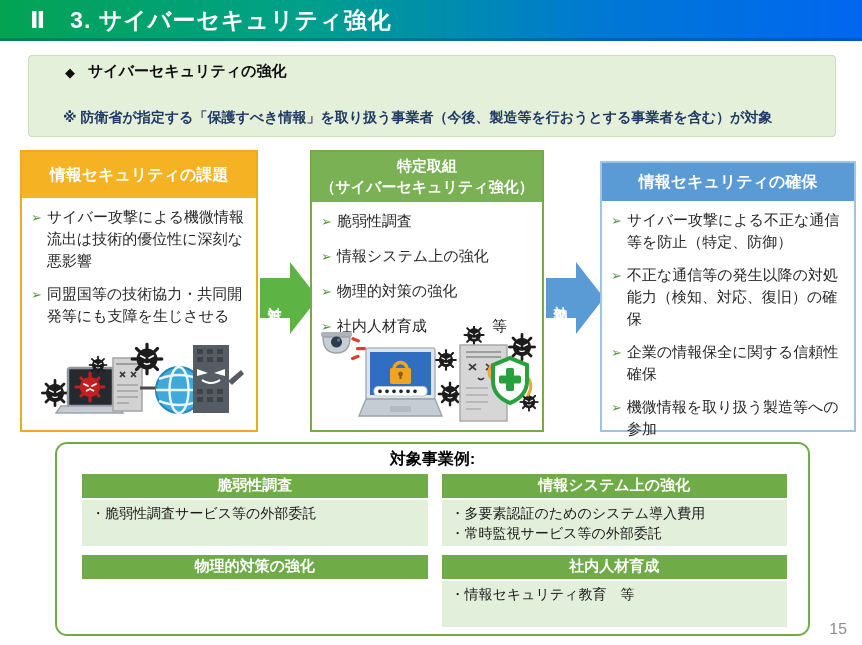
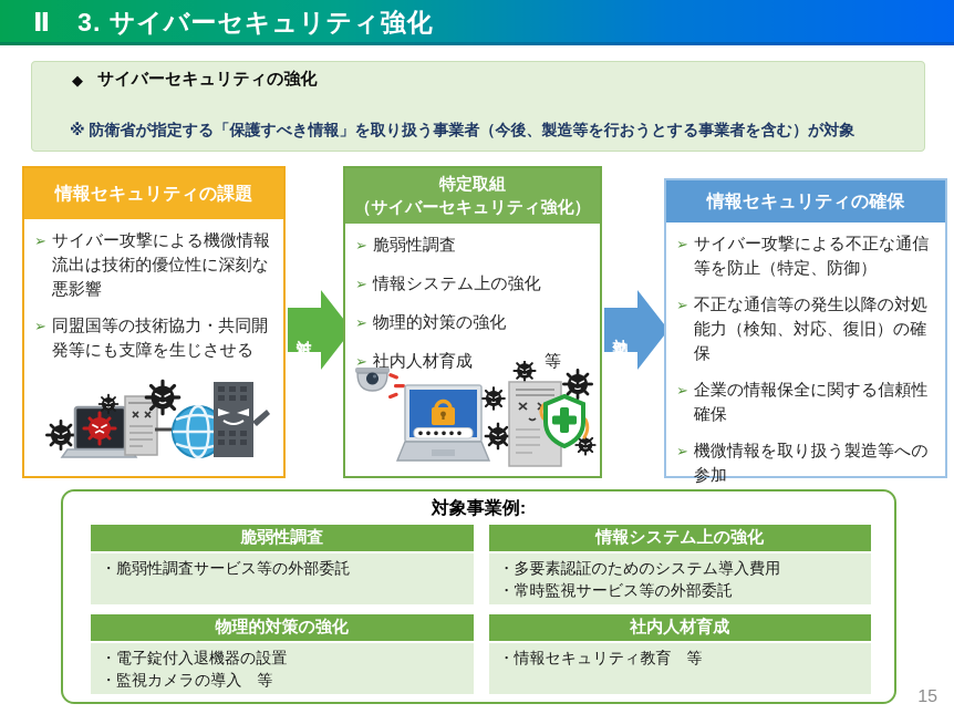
  Ⅱ 3. サイバーセキュリティ強化
  ◆
  サイバーセキュリティの強化
  ※ 防衛省が指定する「保護すべき情報」を取り扱う事業者（今後、製造等を行おうとする事業者を含む）が対象
  情報セキュリティの課題
  ➢
  サイバー攻撃による機微情報流出は技術的優位性に深刻な悪影響
  ➢
  同盟国等の技術協力・共同開発等にも支障を生じさせる
  特定取組
  （サイバーセキュリティ強化）
  ➢
  脆弱性調査
  ➢
  情報システム上の強化
  ➢
  物理的対策の強化
  ➢
  社内人材育成
  等
  情報セキュリティの確保
  ➢
  サイバー攻撃による不正な通信等を防止（特定、防御）
  ➢
  不正な通信等の発生以降の対処能力（検知、対応、復旧）の確保
  ➢
  企業の情報保全に関する信頼性確保
  ➢
  機微情報を取り扱う製造等への参加
  対象事業例:
  脆弱性調査
  ・脆弱性調査サービス等の外部委託
  情報システム上の強化
  ・多要素認証のためのシステム導入費用
  ・常時監視サービス等の外部委託
  物理的対策の強化
+ ・電子錠付入退機器の設置
+ ・監視カメラの導入 等
  社内人材育成
  ・情報セキュリティ教育 等
  15
